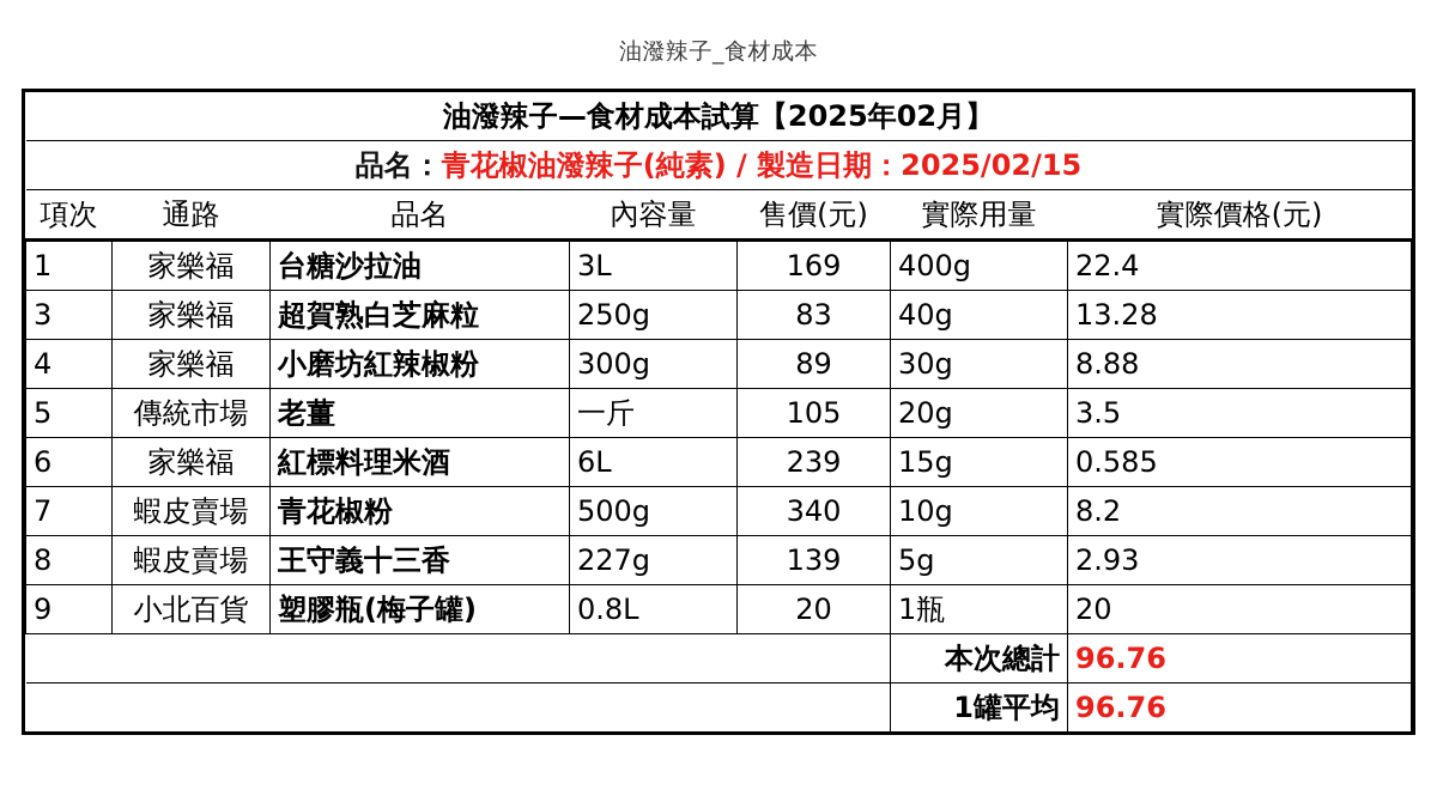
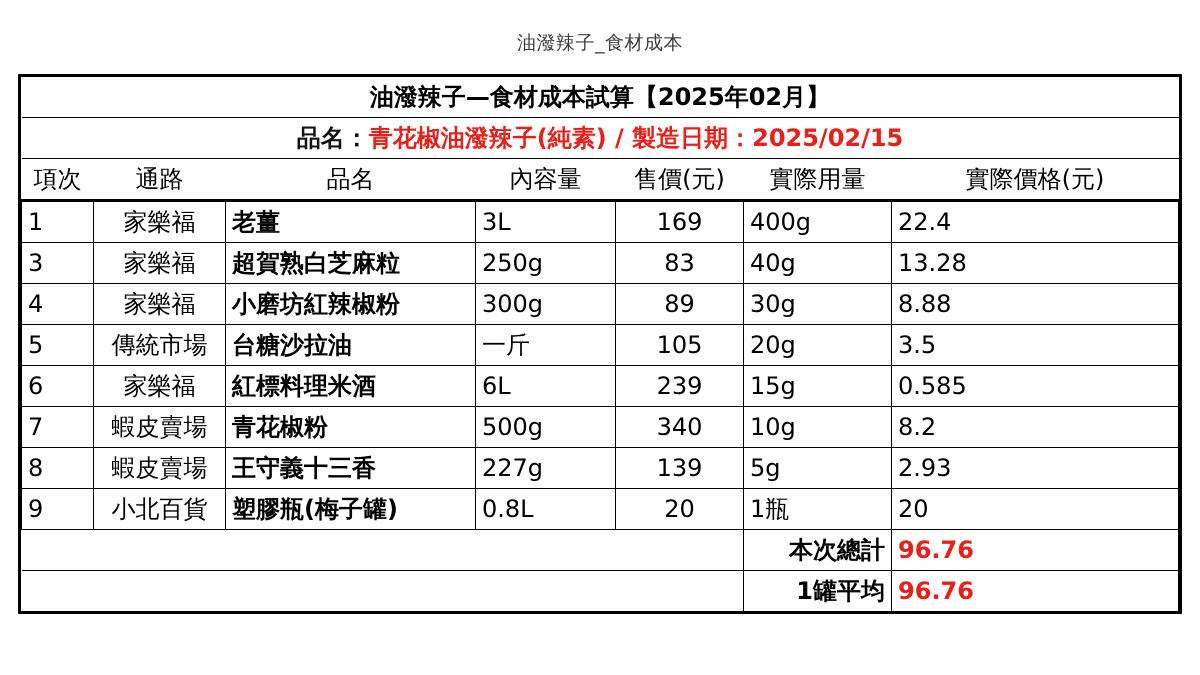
  油潑辣子_食材成本
  油潑辣子—食材成本試算【2025年02月】
  品名：青花椒油潑辣子(純素) / 製造日期：2025/02/15
  項次	通路	品名	內容量	售價(元)	實際用量	實際價格(元)
- 1	家樂福	台糖沙拉油	3L	169	400g	22.4
+ 1	家樂福	老薑	3L	169	400g	22.4
  3	家樂福	超賀熟白芝麻粒	250g	83	40g	13.28
  4	家樂福	小磨坊紅辣椒粉	300g	89	30g	8.88
- 5	傳統市場	老薑	一斤	105	20g	3.5
+ 5	傳統市場	台糖沙拉油	一斤	105	20g	3.5
  6	家樂福	紅標料理米酒	6L	239	15g	0.585
  7	蝦皮賣場	青花椒粉	500g	340	10g	8.2
  8	蝦皮賣場	王守義十三香	227g	139	5g	2.93
  9	小北百貨	塑膠瓶(梅子罐)	0.8L	20	1瓶	20
  	本次總計	96.76
  	1罐平均	96.76
